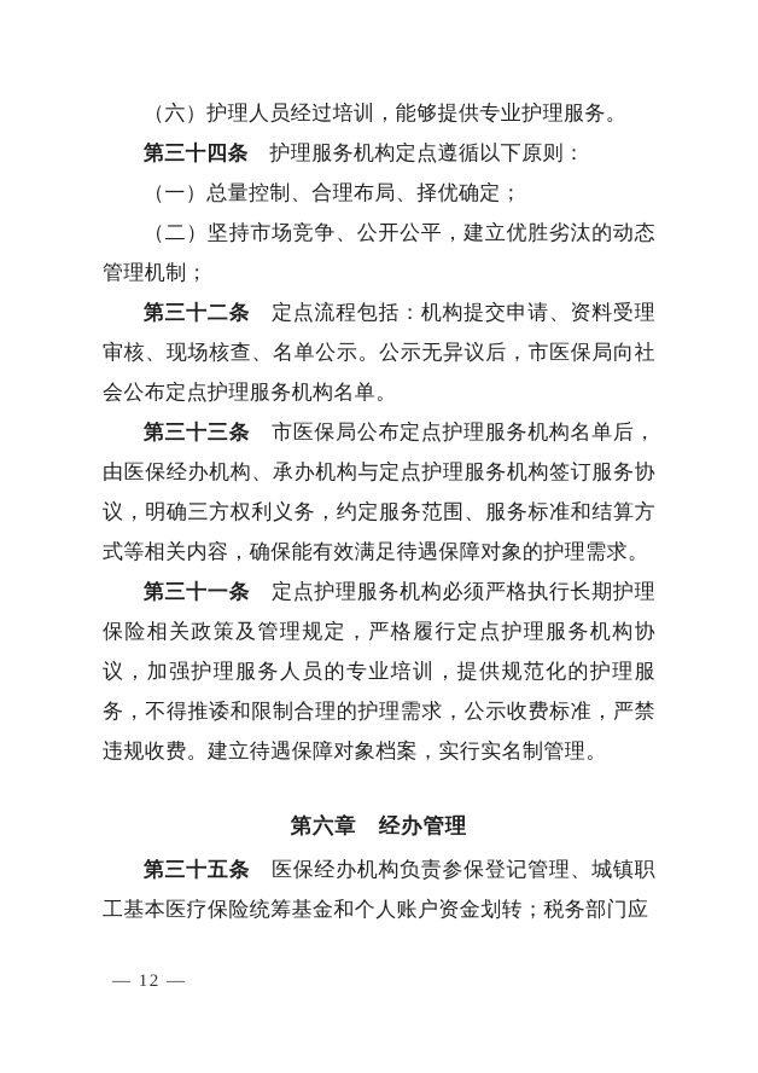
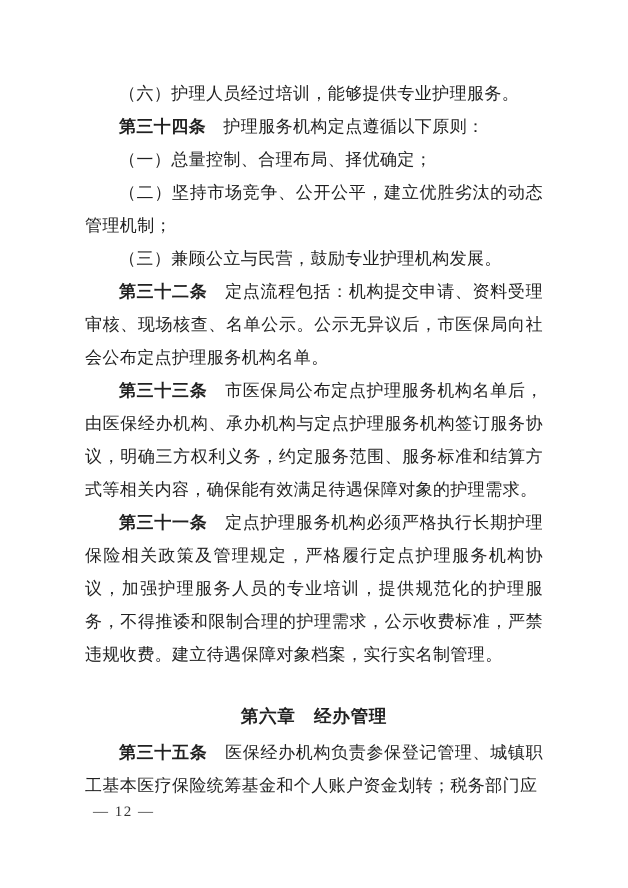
  （六）护理人员经过培训，能够提供专业护理服务。
  第三十四条 护理服务机构定点遵循以下原则：
  （一）总量控制、合理布局、择优确定；
  （二）坚持市场竞争、公开公平，建立优胜劣汰的动态管理机制；
+ （三）兼顾公立与民营，鼓励专业护理机构发展。
  第三十二条 定点流程包括：机构提交申请、资料受理审核、现场核查、名单公示。公示无异议后，市医保局向社会公布定点护理服务机构名单。
  第三十三条 市医保局公布定点护理服务机构名单后，由医保经办机构、承办机构与定点护理服务机构签订服务协议，明确三方权利义务，约定服务范围、服务标准和结算方式等相关内容，确保能有效满足待遇保障对象的护理需求。
  第三十一条 定点护理服务机构必须严格执行长期护理保险相关政策及管理规定，严格履行定点护理服务机构协议，加强护理服务人员的专业培训，提供规范化的护理服务，不得推诿和限制合理的护理需求，公示收费标准，严禁违规收费。建立待遇保障对象档案，实行实名制管理。
  第六章 经办管理
  第三十五条 医保经办机构负责参保登记管理、城镇职工基本医疗保险统筹基金和个人账户资金划转；税务部门应
  — 12 —
